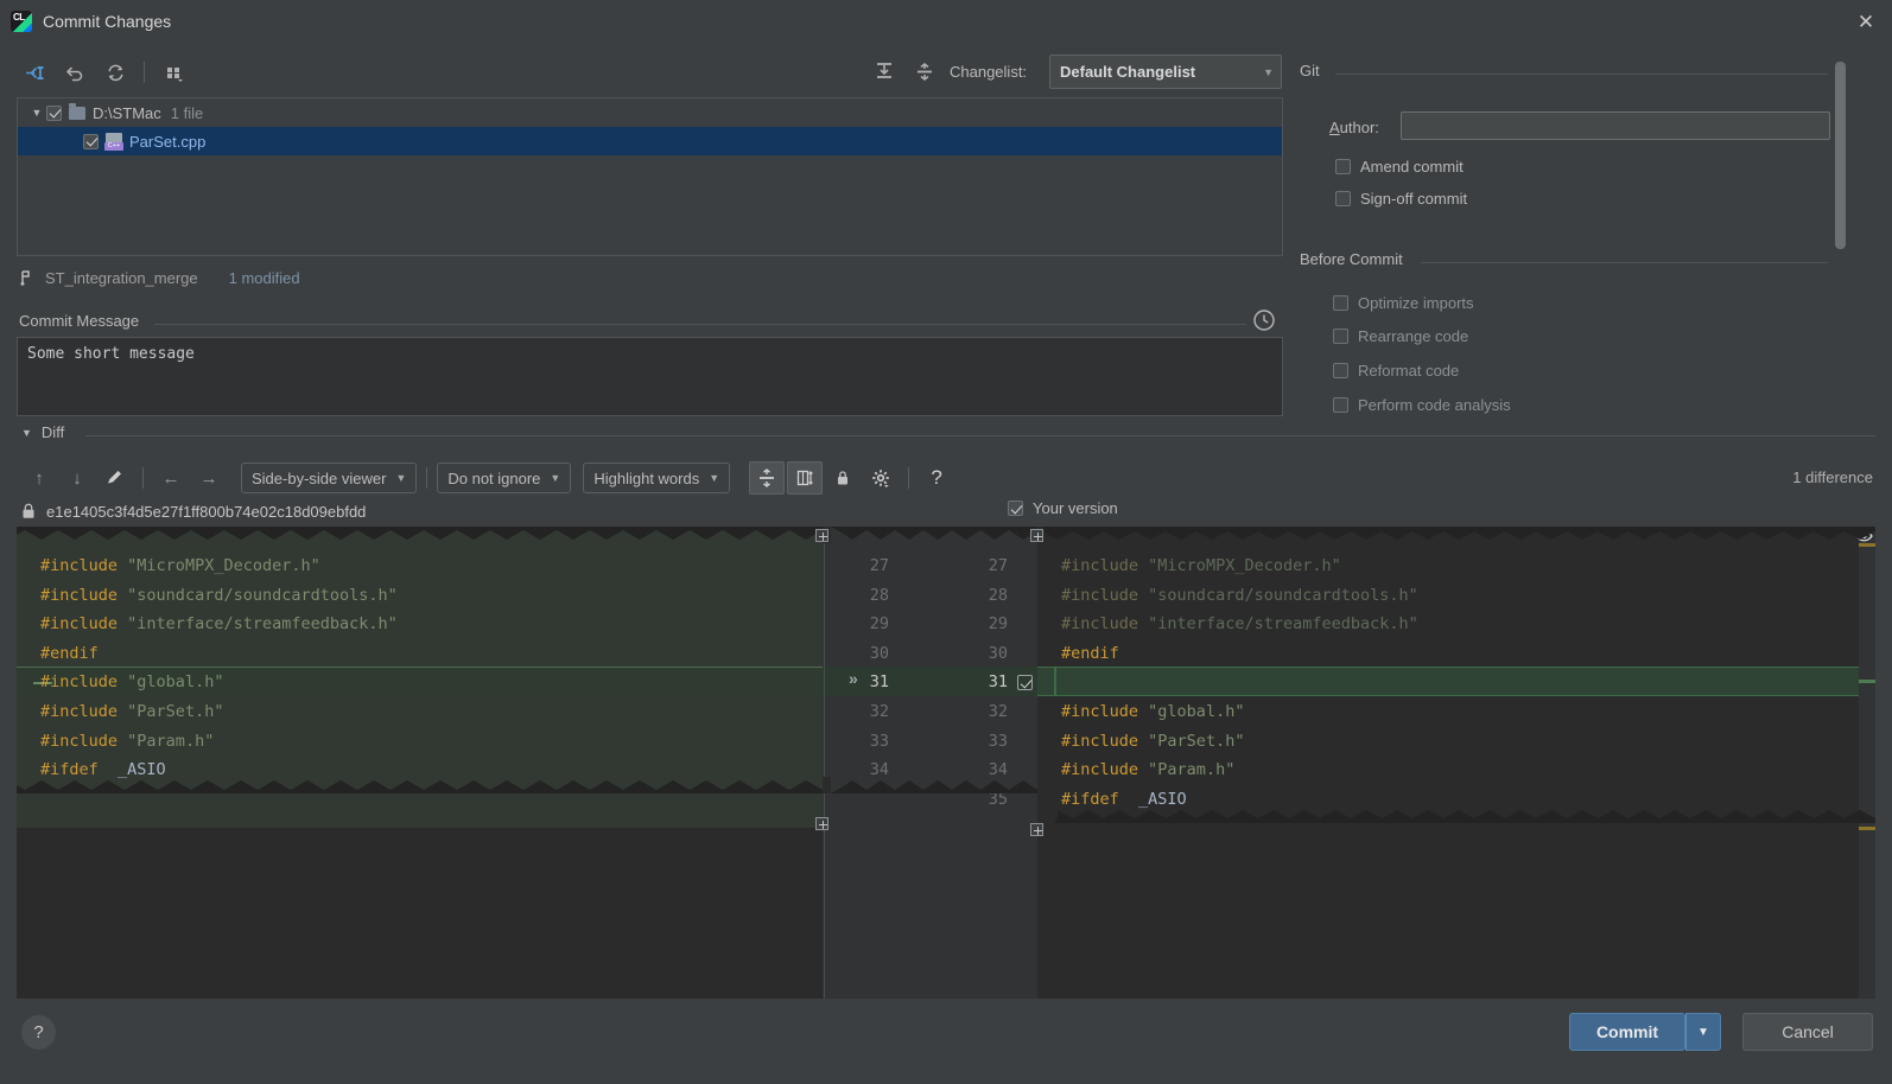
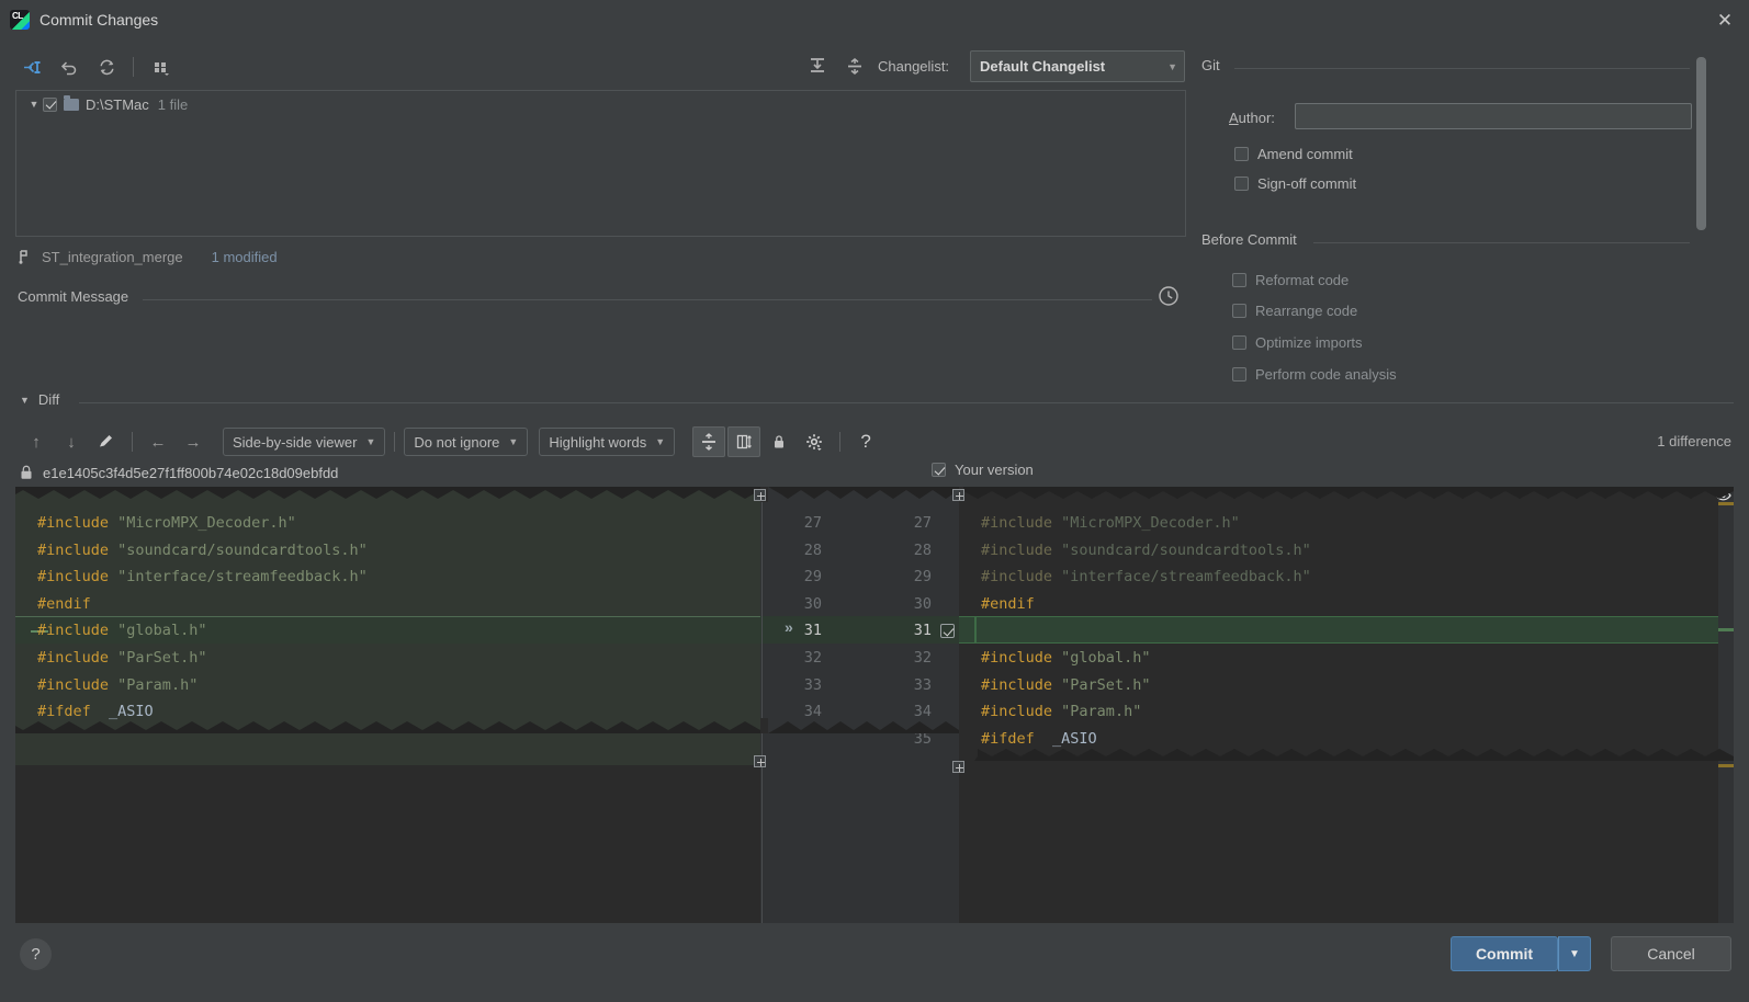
  Commit Changes
  ✕
  Changelist:
  Default Changelist
  ▼
  ▼
  D:\STMac
  1 file
- ParSet.cpp
  ST_integration_merge
  1 modified
  Commit Message
- Some short message
  Git
  Author:
  Amend commit
  Sign-off commit
  Before Commit
- Optimize imports
+ Reformat code
  Rearrange code
- Reformat code
+ Optimize imports
  Perform code analysis
  ▼
  Diff
  ↑
  ↓
  ←
  →
  Side-by-side viewer
  ▼
  Do not ignore
  ▼
  Highlight words
  ▼
  ?
  1 difference
  e1e1405c3f4d5e27f1ff800b74e02c18d09ebfdd
  Your version
  #include "MicroMPX_Decoder.h"
  #include "soundcard/soundcardtools.h"
  #include "interface/streamfeedback.h"
  #endif
  #include "global.h"
  #include "ParSet.h"
  #include "Param.h"
  #ifdef _ASIO
  27
  28
  29
  30
  31
  32
  33
  34
  27
  28
  29
  30
  31
  32
  33
  34
  35
  »
  #include "MicroMPX_Decoder.h"
  #include "soundcard/soundcardtools.h"
  #include "interface/streamfeedback.h"
  #endif
  #include "global.h"
  #include "ParSet.h"
  #include "Param.h"
  #ifdef _ASIO
  ?
  Commit
  ▼
  Cancel
